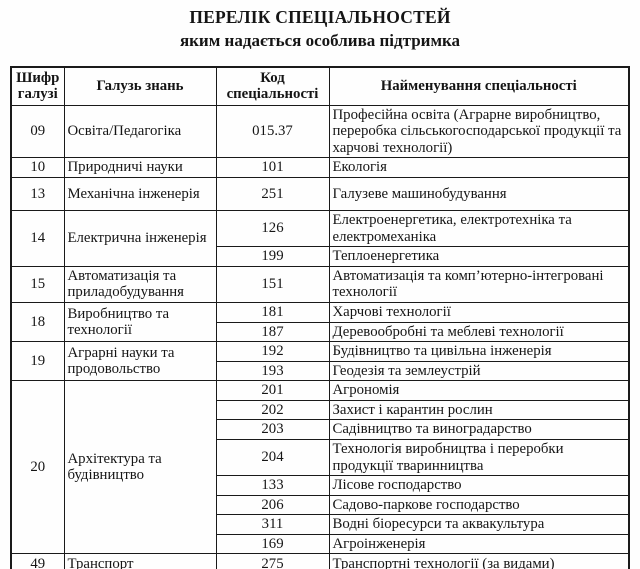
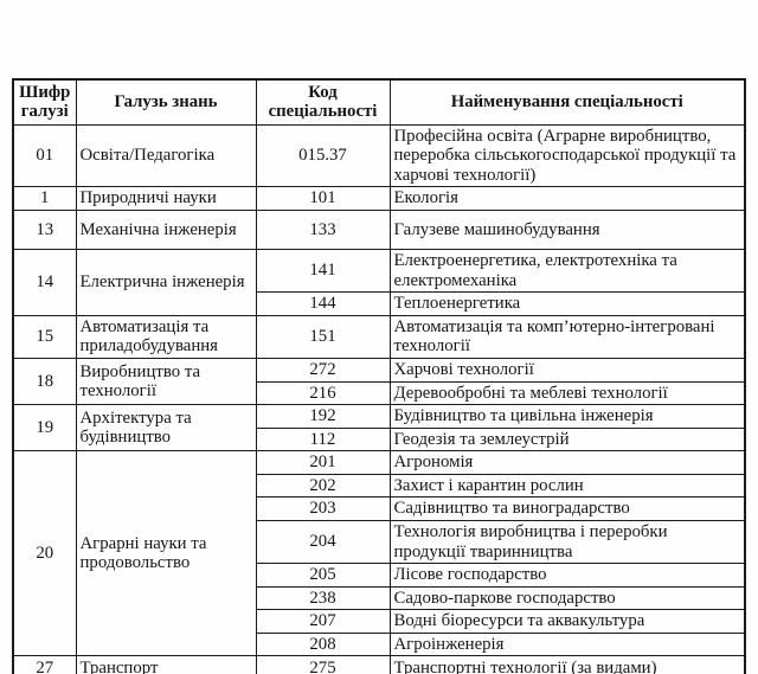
- ПЕРЕЛІК СПЕЦІАЛЬНОСТЕЙ
- яким надається особлива підтримка
  Шифр галузі	Галузь знань	Код спеціальності	Найменування спеціальності
- 09	Освіта/Педагогіка	015.37	Професійна освіта (Аграрне виробництво, переробка сільськогосподарської продукції та харчові технології)
+ 01	Освіта/Педагогіка	015.37	Професійна освіта (Аграрне виробництво, переробка сільськогосподарської продукції та харчові технології)
- 10	Природничі науки	101	Екологія
+ 1	Природничі науки	101	Екологія
- 13	Механічна інженерія	251	Галузеве машинобудування
+ 13	Механічна інженерія	133	Галузеве машинобудування
- 14	Електрична інженерія	126	Електроенергетика, електротехніка та електромеханіка
+ 14	Електрична інженерія	141	Електроенергетика, електротехніка та електромеханіка
- 199	Теплоенергетика
+ 144	Теплоенергетика
  15	Автоматизація та приладобудування	151	Автоматизація та комп’ютерно-інтегровані технології
- 18	Виробництво та технології	181	Харчові технології
+ 18	Виробництво та технології	272	Харчові технології
- 187	Деревообробні та меблеві технології
+ 216	Деревообробні та меблеві технології
- 19	Аграрні науки та продовольство	192	Будівництво та цивільна інженерія
+ 19	Архітектура та будівництво	192	Будівництво та цивільна інженерія
- 193	Геодезія та землеустрій
+ 112	Геодезія та землеустрій
- 20	Архітектура та будівництво	201	Агрономія
+ 20	Аграрні науки та продовольство	201	Агрономія
  202	Захист і карантин рослин
  203	Садівництво та виноградарство
  204	Технологія виробництва і переробки продукції тваринництва
- 133	Лісове господарство
+ 205	Лісове господарство
- 206	Садово-паркове господарство
+ 238	Садово-паркове господарство
- 311	Водні біоресурси та аквакультура
+ 207	Водні біоресурси та аквакультура
- 169	Агроінженерія
+ 208	Агроінженерія
- 49	Транспорт	275	Транспортні технології (за видами)
+ 27	Транспорт	275	Транспортні технології (за видами)
